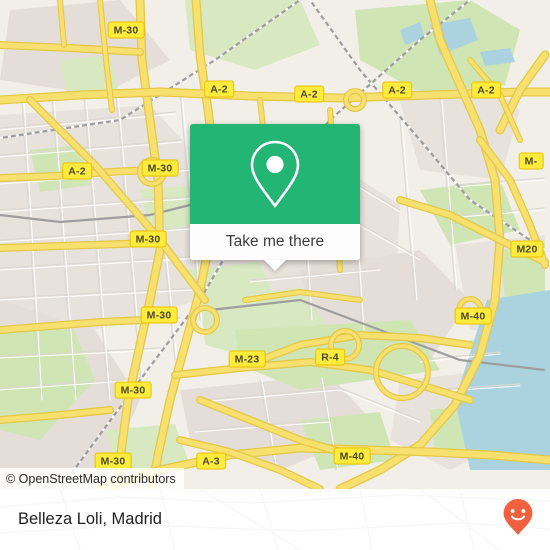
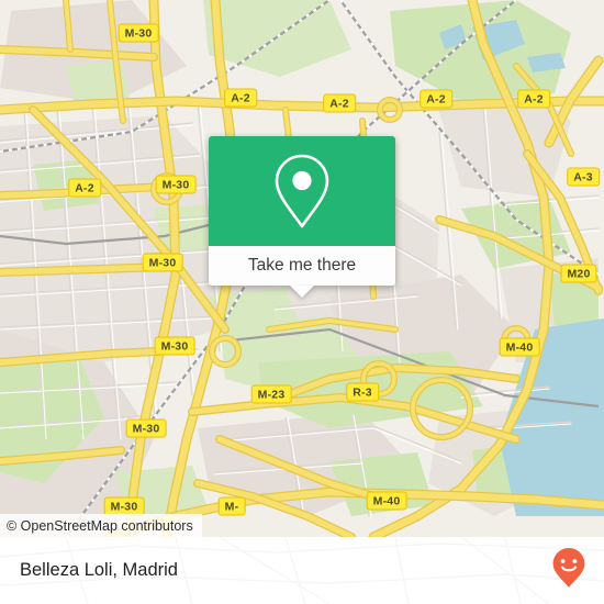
  M-30
  A-2
  A-2
  A-2
  A-2
  A-2
  M-30
- M-
+ A-3
  M-30
  M20
  M-30
  M-40
  M-23
- R-4
+ R-3
  M-30
  M-30
- A-3
+ M-
  M-40
  © OpenStreetMap contributors
  Take me there
  Belleza Loli, Madrid
